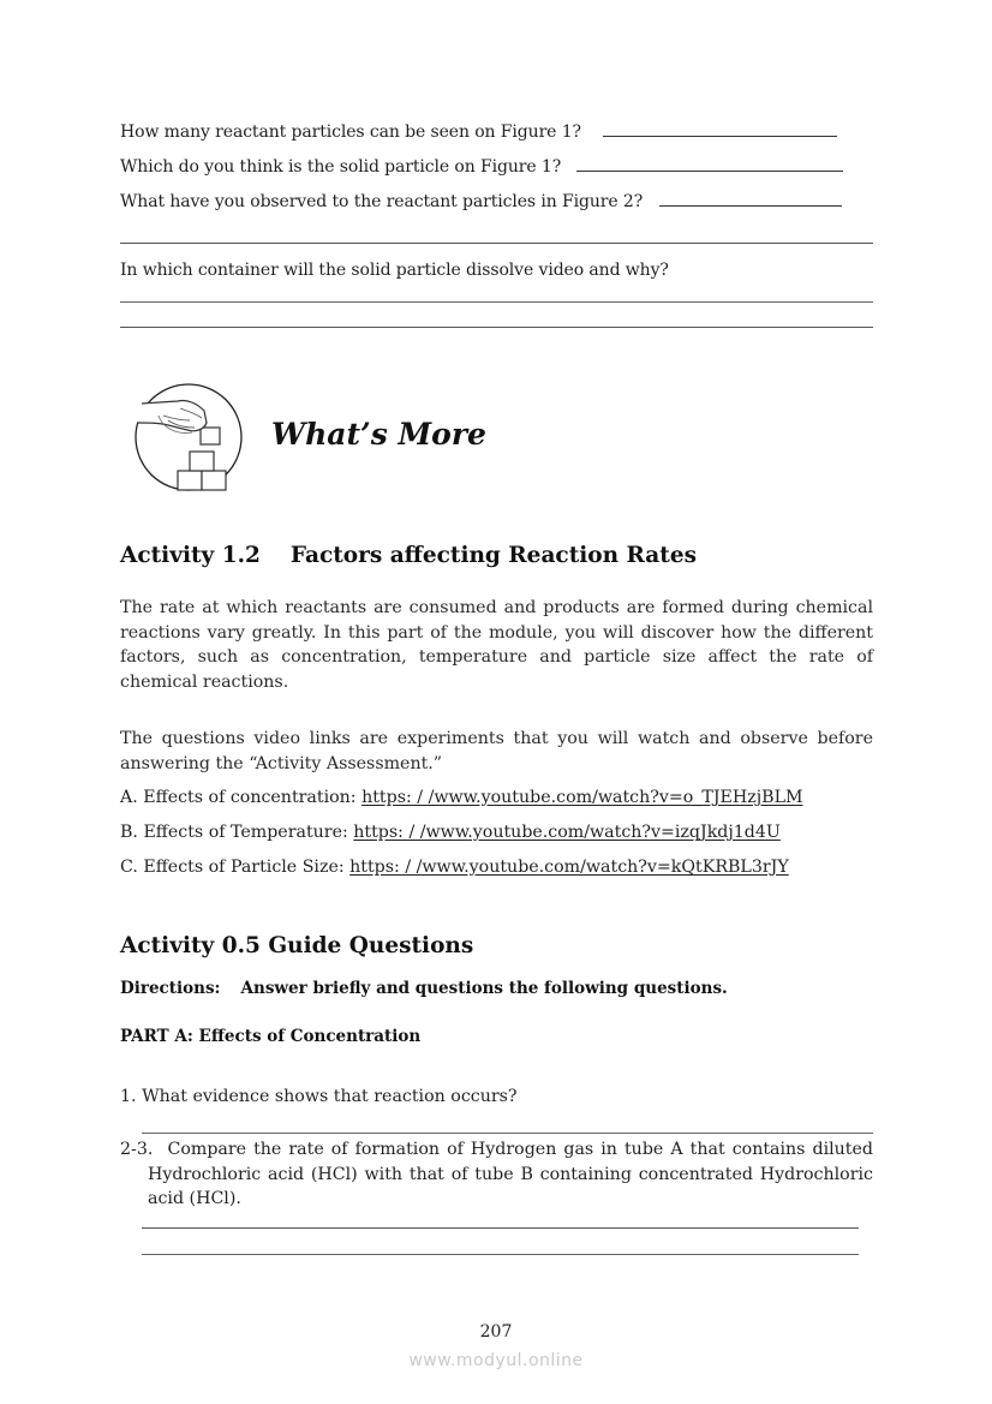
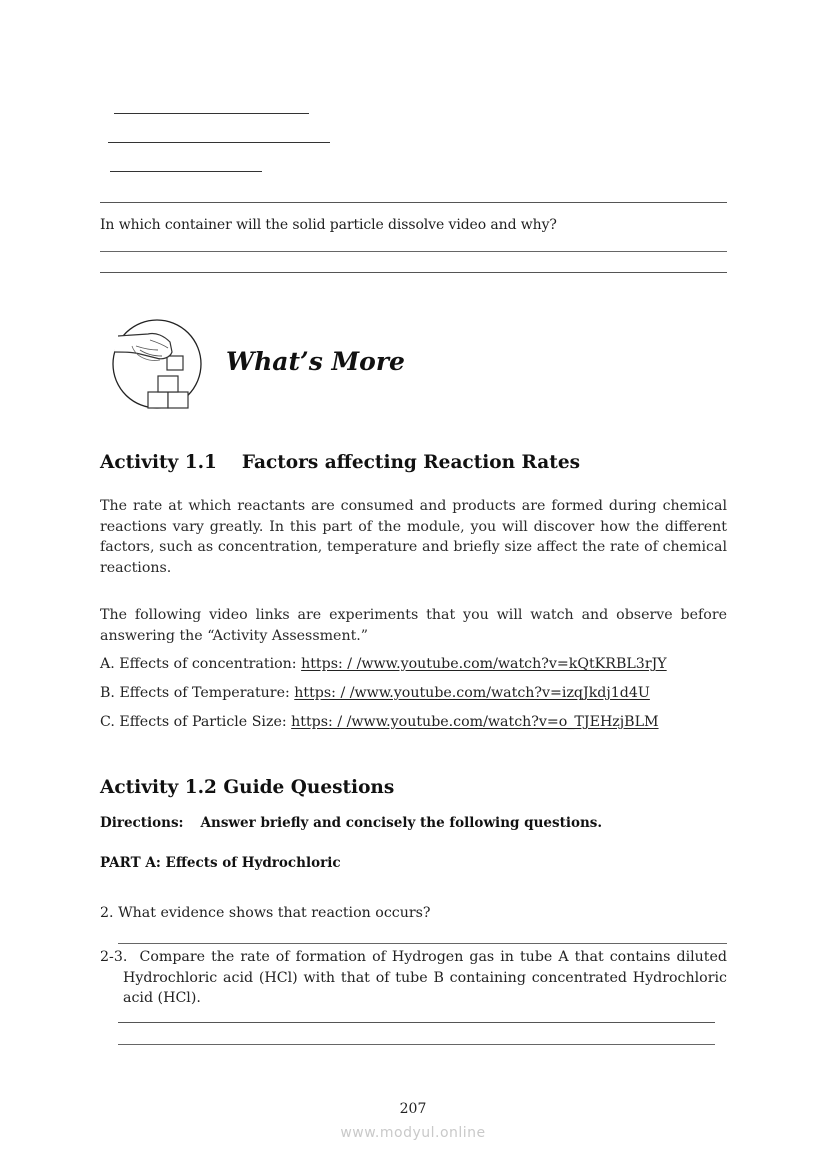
- How many reactant particles can be seen on Figure 1?
- Which do you think is the solid particle on Figure 1?
- What have you observed to the reactant particles in Figure 2?
  In which container will the solid particle dissolve video and why?
  What’s More
- Activity 1.2 Factors affecting Reaction Rates
+ Activity 1.1 Factors affecting Reaction Rates
- The rate at which reactants are consumed and products are formed during chemical reactions vary greatly. In this part of the module, you will discover how the different factors, such as concentration, temperature and particle size affect the rate of chemical reactions.
+ The rate at which reactants are consumed and products are formed during chemical reactions vary greatly. In this part of the module, you will discover how the different factors, such as concentration, temperature and briefly size affect the rate of chemical reactions.
- The questions video links are experiments that you will watch and observe before answering the “Activity Assessment.”
+ The following video links are experiments that you will watch and observe before answering the “Activity Assessment.”
- A. Effects of concentration: https: / /www.youtube.com/watch?v=o_TJEHzjBLM
+ A. Effects of concentration: https: / /www.youtube.com/watch?v=kQtKRBL3rJY
  B. Effects of Temperature: https: / /www.youtube.com/watch?v=izqJkdj1d4U
- C. Effects of Particle Size: https: / /www.youtube.com/watch?v=kQtKRBL3rJY
+ C. Effects of Particle Size: https: / /www.youtube.com/watch?v=o_TJEHzjBLM
- Activity 0.5 Guide Questions
+ Activity 1.2 Guide Questions
- Directions: Answer briefly and questions the following questions.
+ Directions: Answer briefly and concisely the following questions.
- PART A: Effects of Concentration
+ PART A: Effects of Hydrochloric
- 1. What evidence shows that reaction occurs?
+ 2. What evidence shows that reaction occurs?
  2-3. Compare the rate of formation of Hydrogen gas in tube A that contains diluted Hydrochloric acid (HCl) with that of tube B containing concentrated Hydrochloric acid (HCl).
  207
  www.modyul.online
